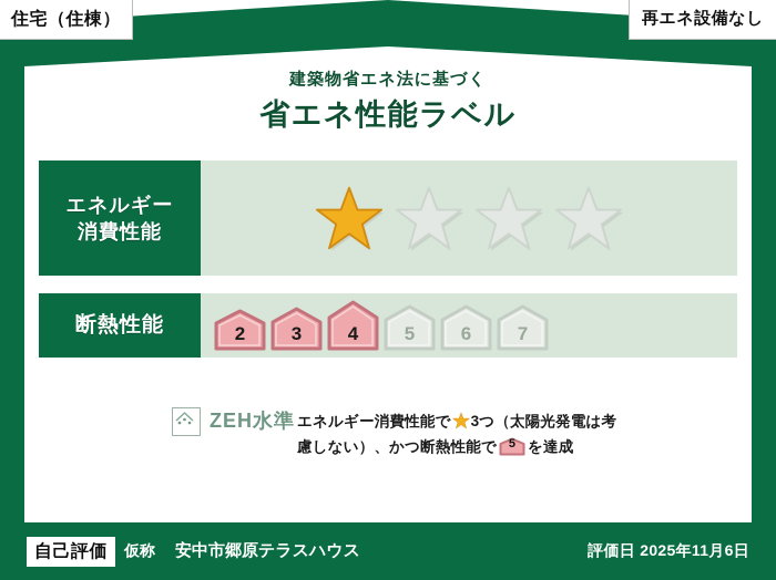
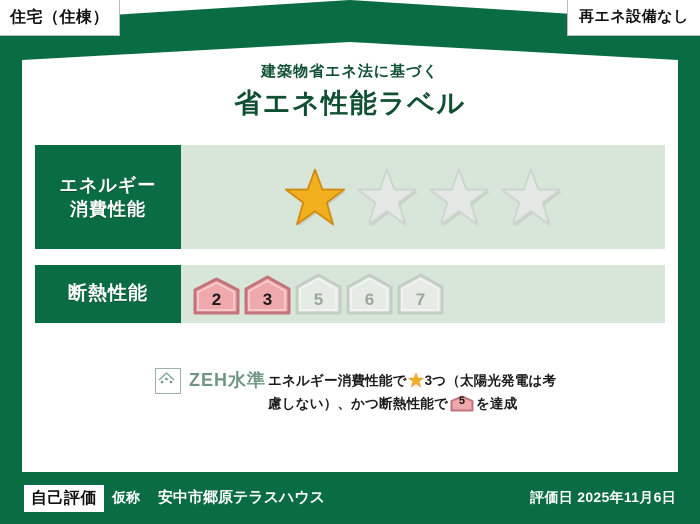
  住宅（住棟）
  再エネ設備なし
  建築物省エネ法に基づく
  省エネ性能ラベル
  エネルギー
  消費性能
  断熱性能
  2
  3
- 4
  5
  6
  7
  ZEH水準
  エネルギー消費性能で 3つ（太陽光発電は考慮しない）、かつ断熱性能で
  5
  を達成
  自己評価
  仮称
  安中市郷原テラスハウス
  評価日 2025年11月6日
